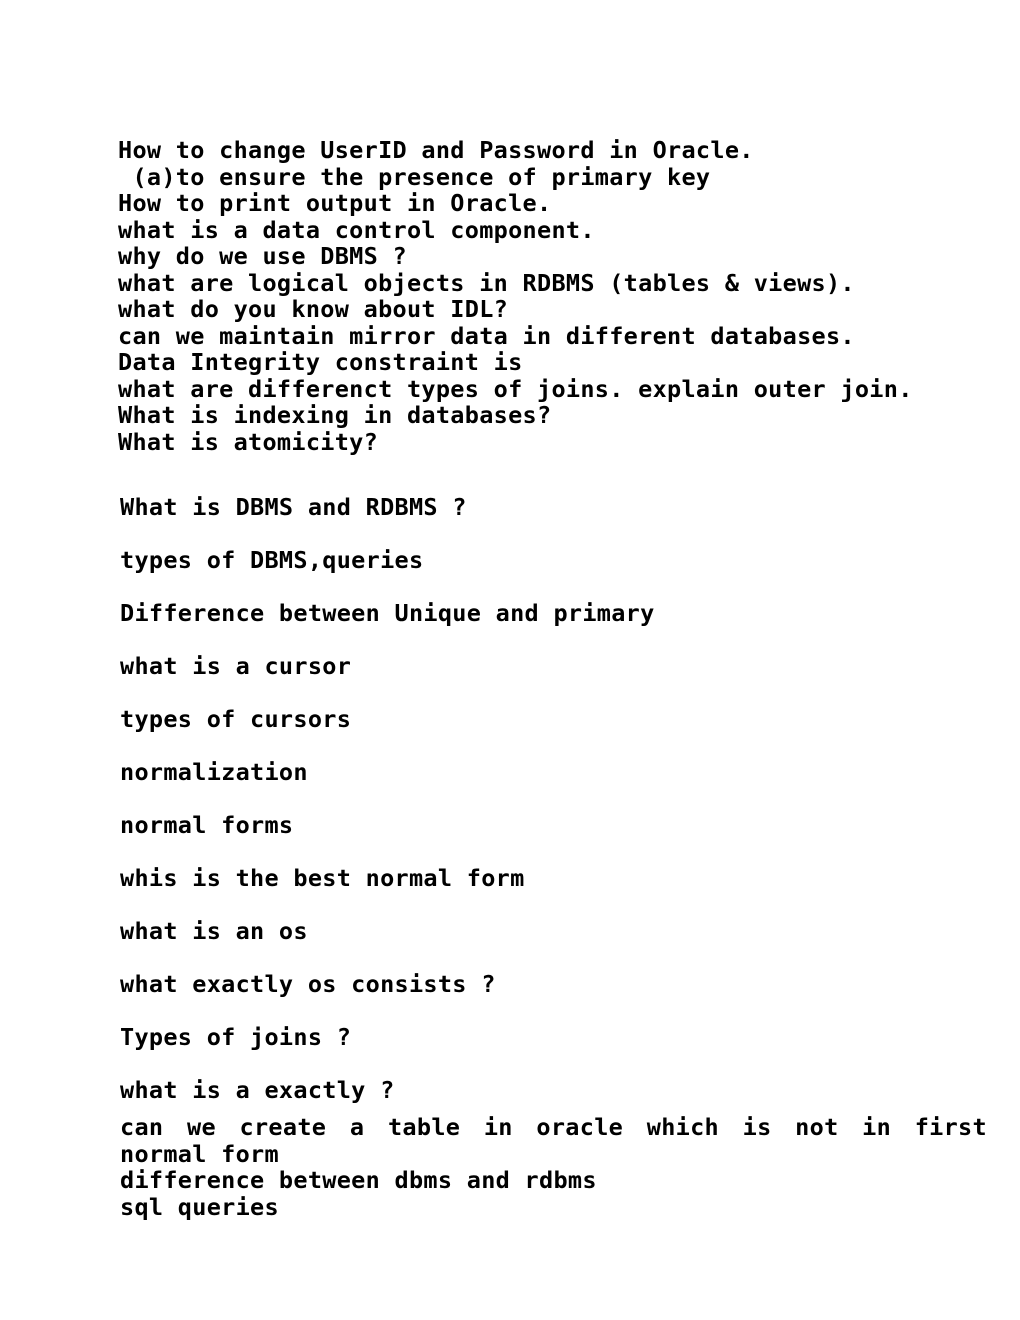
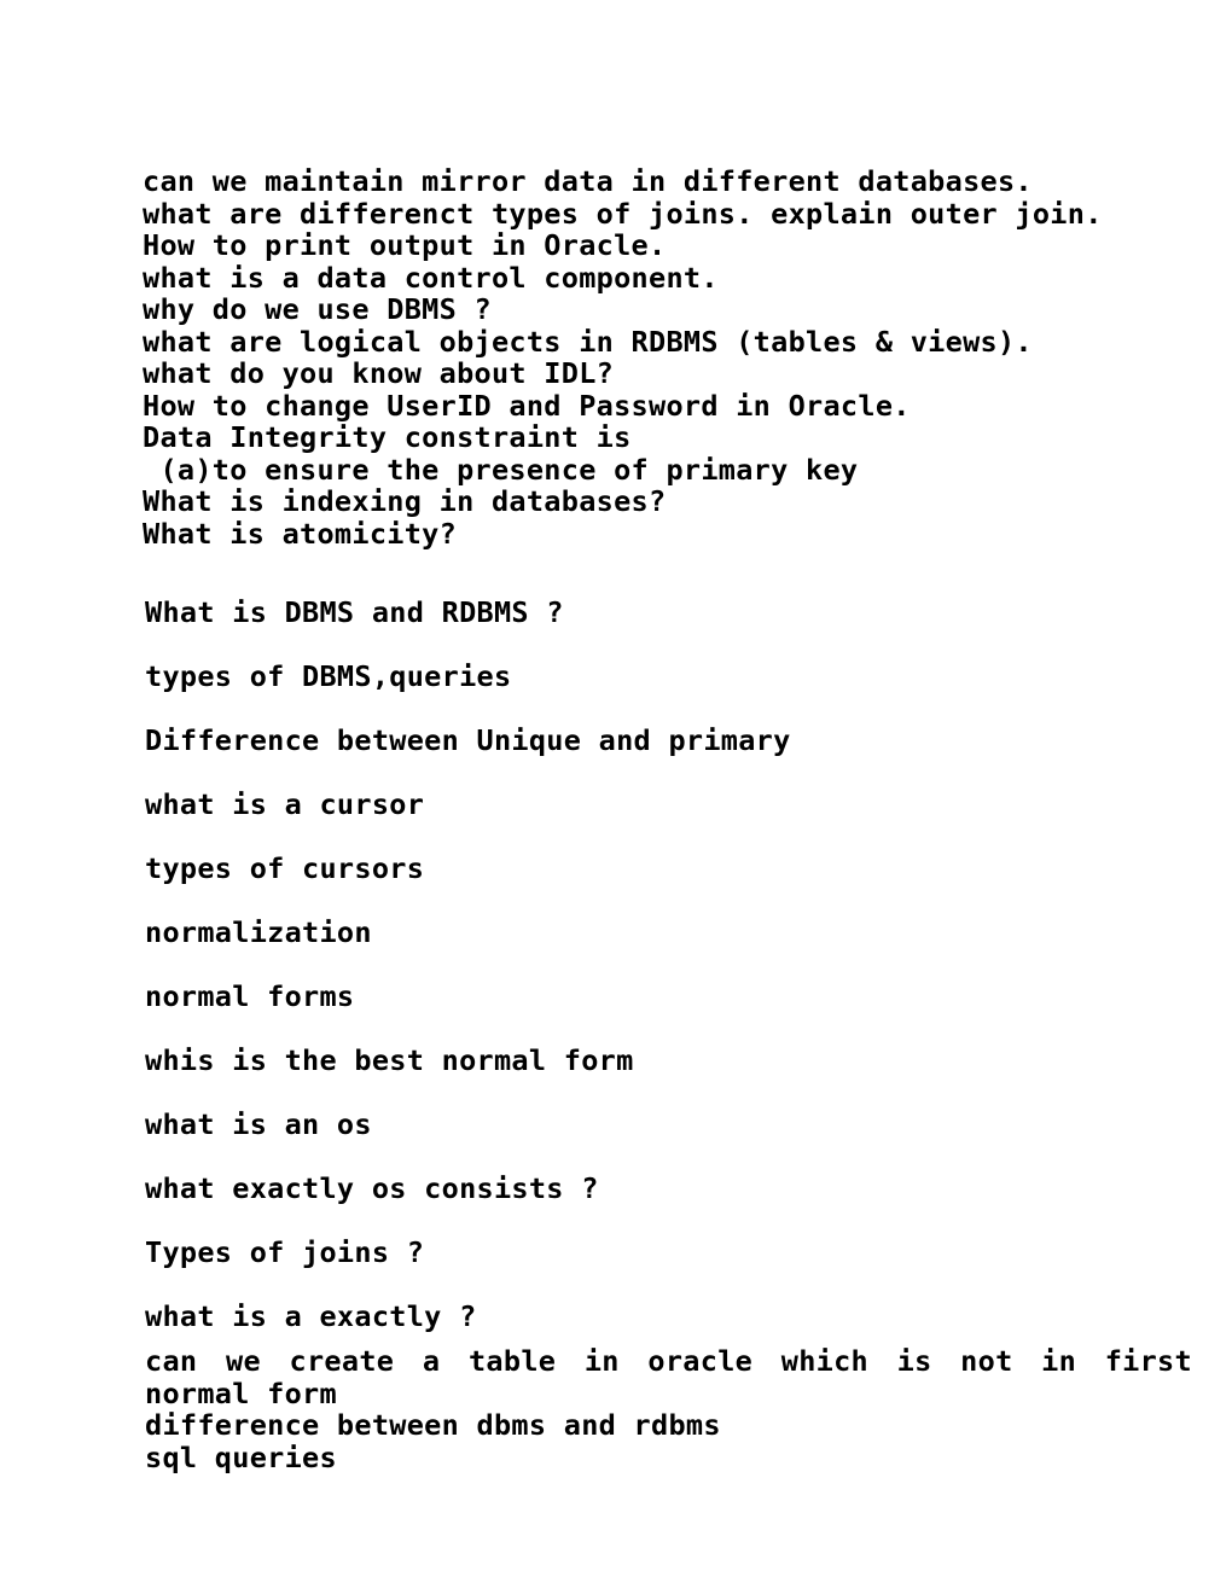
- How to change UserID and Password in Oracle.
+ can we maintain mirror data in different databases.
- (a)to ensure the presence of primary key
+ what are differenct types of joins. explain outer join.
  How to print output in Oracle.
  what is a data control component.
  why do we use DBMS ?
  what are logical objects in RDBMS (tables & views).
  what do you know about IDL?
- can we maintain mirror data in different databases.
+ How to change UserID and Password in Oracle.
  Data Integrity constraint is
- what are differenct types of joins. explain outer join.
+ (a)to ensure the presence of primary key
  What is indexing in databases?
  What is atomicity?
  What is DBMS and RDBMS ?
  types of DBMS,queries
  Difference between Unique and primary
  what is a cursor
  types of cursors
  normalization
  normal forms
  whis is the best normal form
  what is an os
  what exactly os consists ?
  Types of joins ?
  what is a exactly ?
  can we create a table in oracle which is not in first
  normal form
  difference between dbms and rdbms
  sql queries
